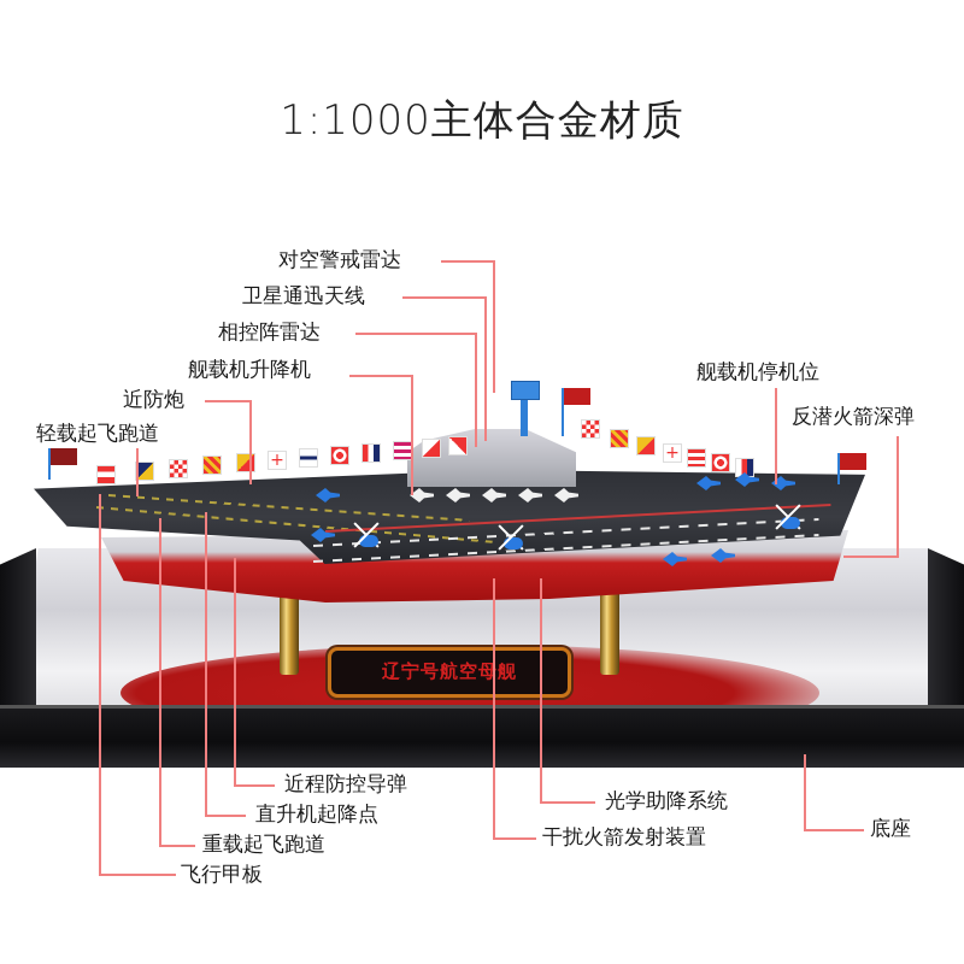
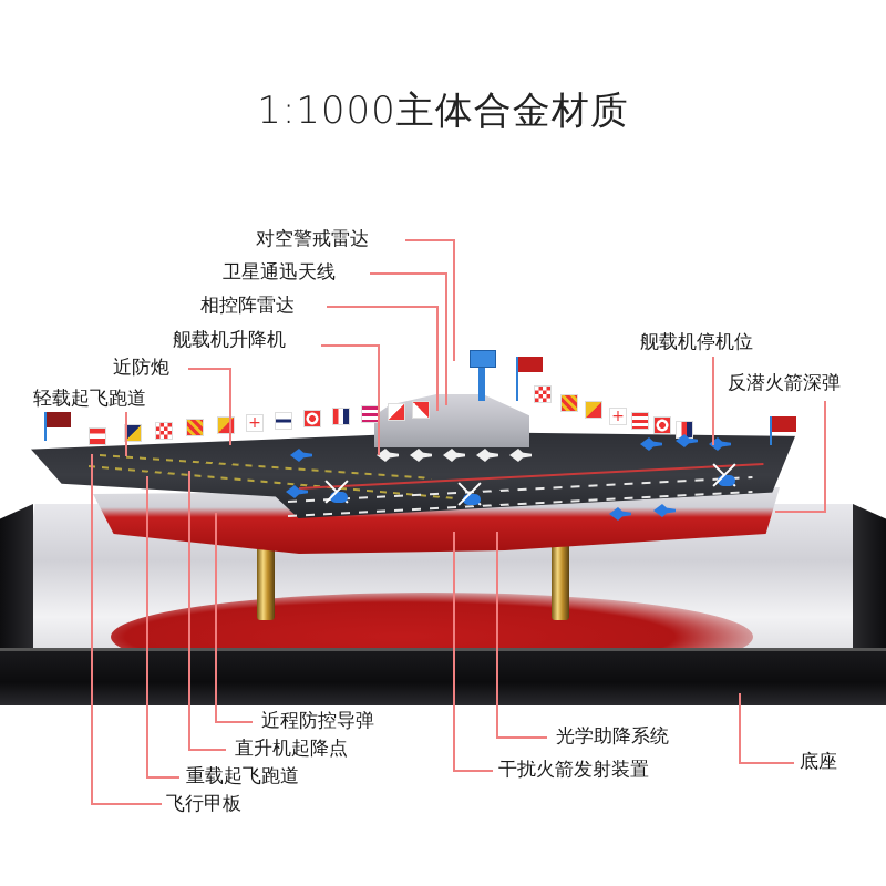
  1:1000主体合金材质
- 辽宁号航空母舰
  +
  +
  对空警戒雷达
  卫星通迅天线
  相控阵雷达
  舰载机升降机
  近防炮
  轻载起飞跑道
  舰载机停机位
  反潜火箭深弹
  近程防控导弹
  直升机起降点
  重载起飞跑道
  飞行甲板
  光学助降系统
  干扰火箭发射装置
  底座
